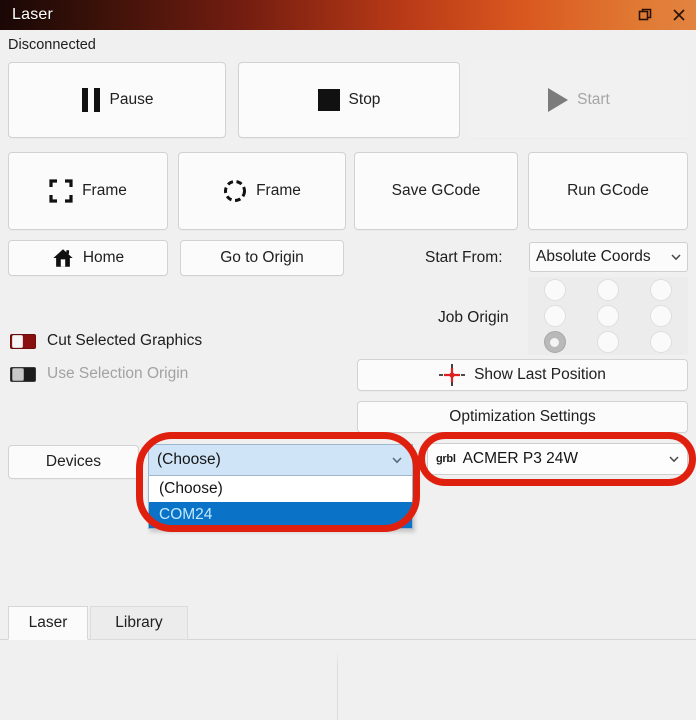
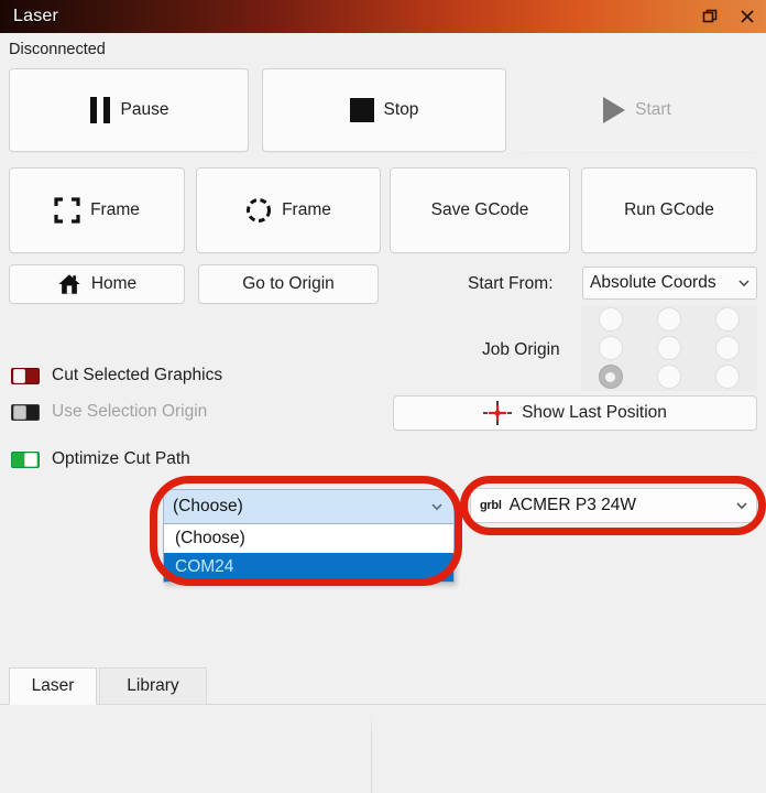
  Laser
  Disconnected
  Pause
  Stop
  Start
  Frame
  Frame
  Save GCode
  Run GCode
  Home
  Go to Origin
  Start From:
  Absolute Coords
  Job Origin
  Cut Selected Graphics
  Use Selection Origin
+ Optimize Cut Path
  Show Last Position
- Optimization Settings
- Devices
  (Choose)
  (Choose)
  COM24
  grbl
  ACMER P3 24W
  Laser
  Library
